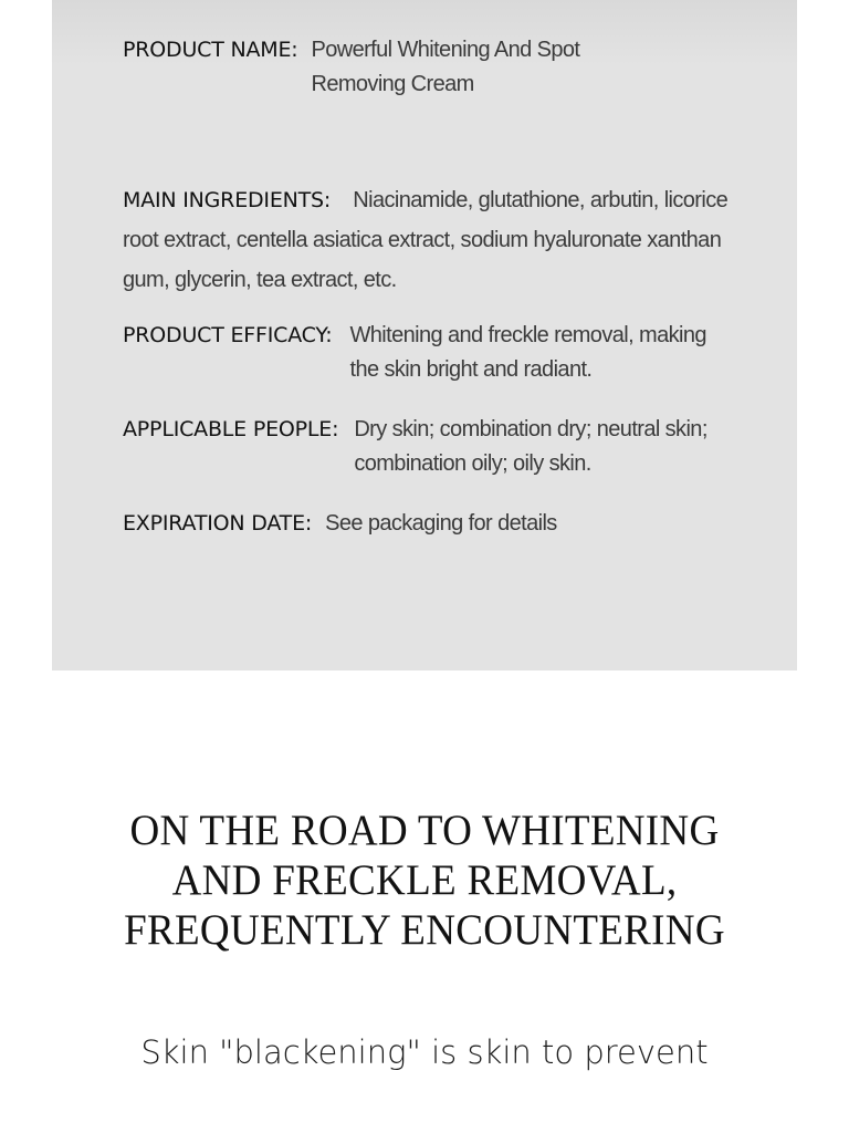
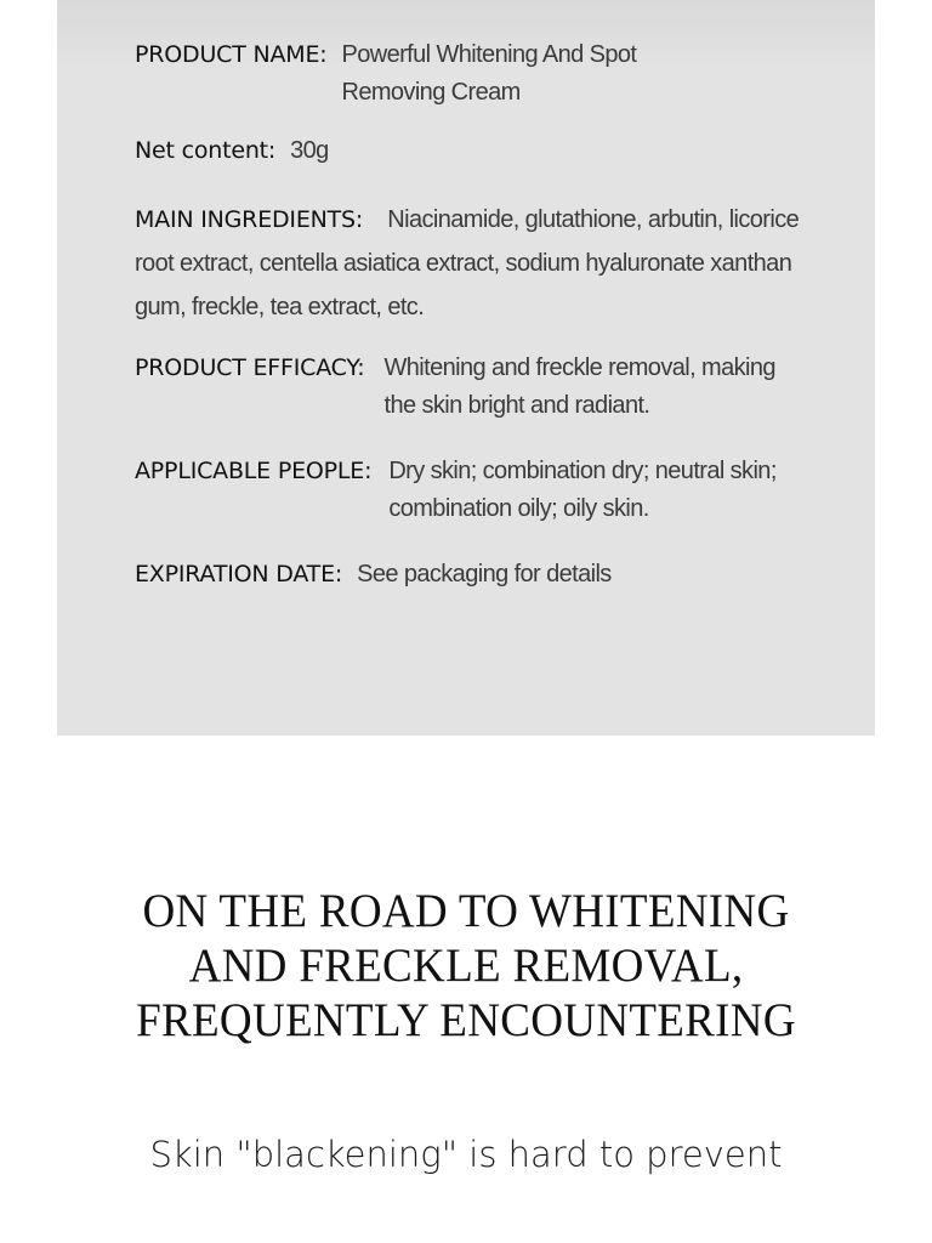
  PRODUCT NAME:
  Powerful Whitening And Spot Removing Cream
+ Net content:
+ 30g
- MAIN INGREDIENTS: Niacinamide, glutathione, arbutin, licorice root extract, centella asiatica extract, sodium hyaluronate xanthan gum, glycerin, tea extract, etc.
+ MAIN INGREDIENTS: Niacinamide, glutathione, arbutin, licorice root extract, centella asiatica extract, sodium hyaluronate xanthan gum, freckle, tea extract, etc.
  PRODUCT EFFICACY:
  Whitening and freckle removal, making the skin bright and radiant.
  APPLICABLE PEOPLE:
  Dry skin; combination dry; neutral skin; combination oily; oily skin.
  EXPIRATION DATE:
  See packaging for details
  ON THE ROAD TO WHITENING
  AND FRECKLE REMOVAL,
  FREQUENTLY ENCOUNTERING
- Skin "blackening" is skin to prevent
+ Skin "blackening" is hard to prevent
